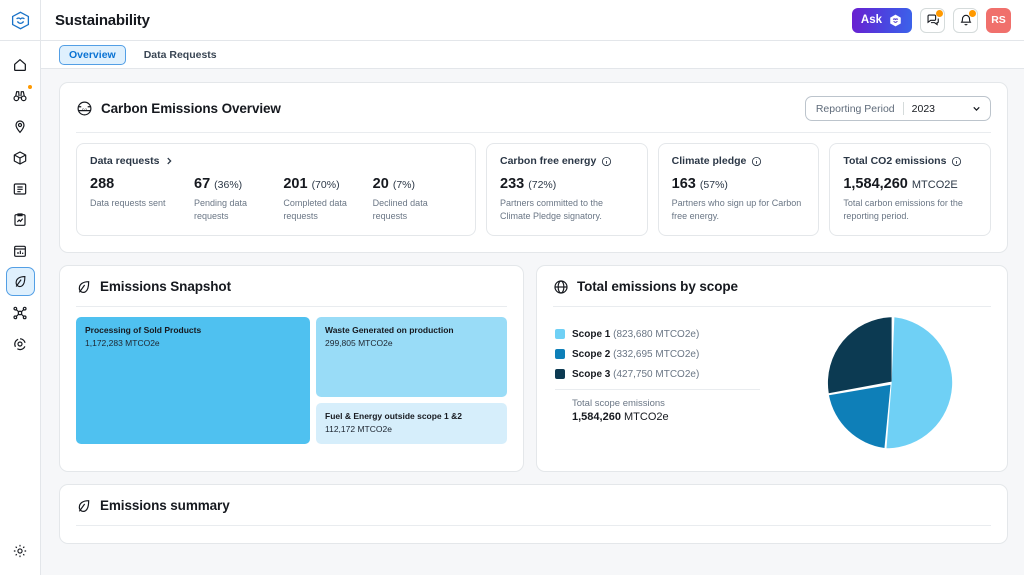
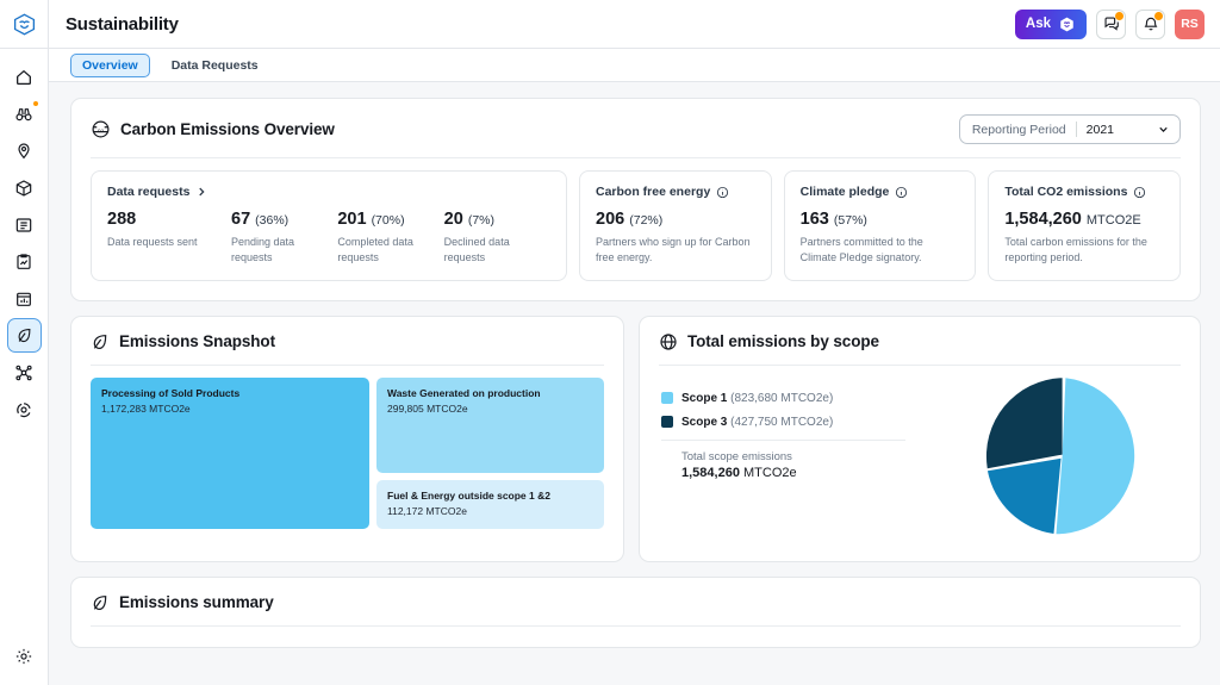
  Sustainability
  Ask
  RS
  Overview
  Data Requests
  Carbon Emissions Overview
  Reporting Period
- 2023
+ 2021
  Data requests
  288
  Data requests sent
  67 (36%)
  Pending data requests
  201 (70%)
  Completed data requests
  20 (7%)
  Declined data requests
  Carbon free energy
- 233 (72%)
+ 206 (72%)
- Partners committed to the Climate Pledge signatory.
+ Partners who sign up for Carbon free energy.
  Climate pledge
  163 (57%)
- Partners who sign up for Carbon free energy.
+ Partners committed to the Climate Pledge signatory.
  Total CO2 emissions
  1,584,260 MTCO2E
  Total carbon emissions for the reporting period.
  Emissions Snapshot
  Processing of Sold Products
  1,172,283 MTCO2e
  Waste Generated on production
  299,805 MTCO2e
  Fuel & Energy outside scope 1 &2
  112,172 MTCO2e
  Total emissions by scope
  Scope 1 (823,680 MTCO2e)
- Scope 2 (332,695 MTCO2e)
  Scope 3 (427,750 MTCO2e)
  Total scope emissions
  1,584,260 MTCO2e
  Emissions summary
